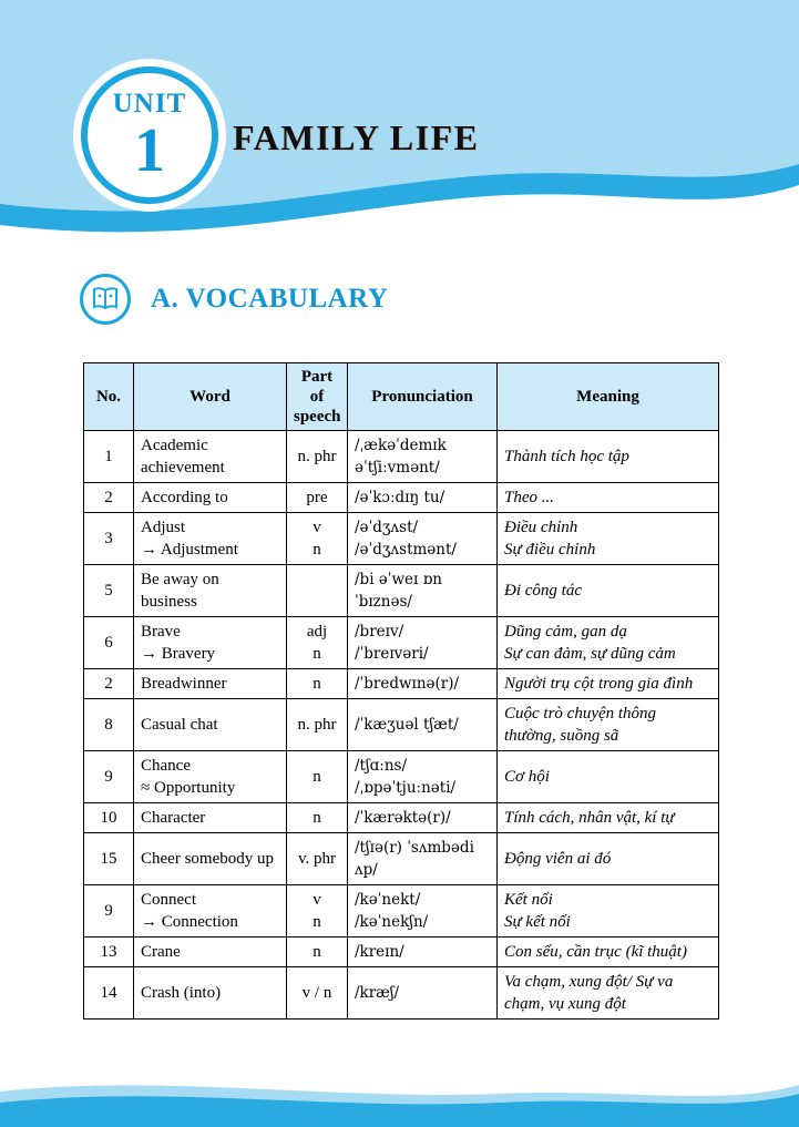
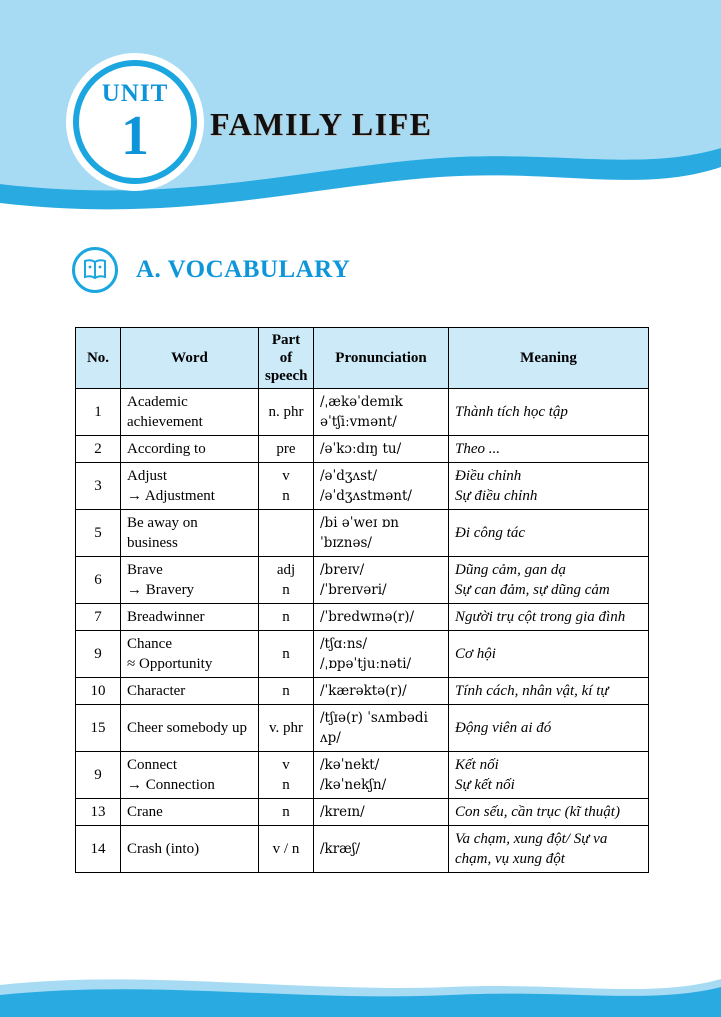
  UNIT
  1
  FAMILY LIFE
  A. VOCABULARY
  No.	Word	Part of speech	Pronunciation	Meaning
  1	Academicachievement	n. phr	/ˌækəˈdemɪkəˈtʃiːvmənt/	Thành tích học tập
  2	According to	pre	/əˈkɔːdɪŋ tu/	Theo ...
  3	Adjust→ Adjustment	vn	/əˈdʒʌst//əˈdʒʌstmənt/	Điều chỉnhSự điều chỉnh
  5	Be away onbusiness		/bi əˈweɪ ɒnˈbɪznəs/	Đi công tác
  6	Brave→ Bravery	adjn	/breɪv//ˈbreɪvəri/	Dũng cảm, gan dạSự can đảm, sự dũng cảm
- 2	Breadwinner	n	/ˈbredwɪnə(r)/	Người trụ cột trong gia đình
+ 7	Breadwinner	n	/ˈbredwɪnə(r)/	Người trụ cột trong gia đình
- 8	Casual chat	n. phr	/ˈkæʒuəl tʃæt/	Cuộc trò chuyện thông thường, suồng sã
  9	Chance≈ Opportunity	n	/tʃɑːns//ˌɒpəˈtjuːnəti/	Cơ hội
  10	Character	n	/ˈkærəktə(r)/	Tính cách, nhân vật, kí tự
  15	Cheer somebody up	v. phr	/tʃɪə(r) ˈsʌmbədiʌp/	Động viên ai đó
  9	Connect→ Connection	vn	/kəˈnekt//kəˈnekʃn/	Kết nốiSự kết nối
  13	Crane	n	/kreɪn/	Con sếu, cần trục (kĩ thuật)
  14	Crash (into)	v / n	/kræʃ/	Va chạm, xung đột/ Sự va chạm, vụ xung đột
